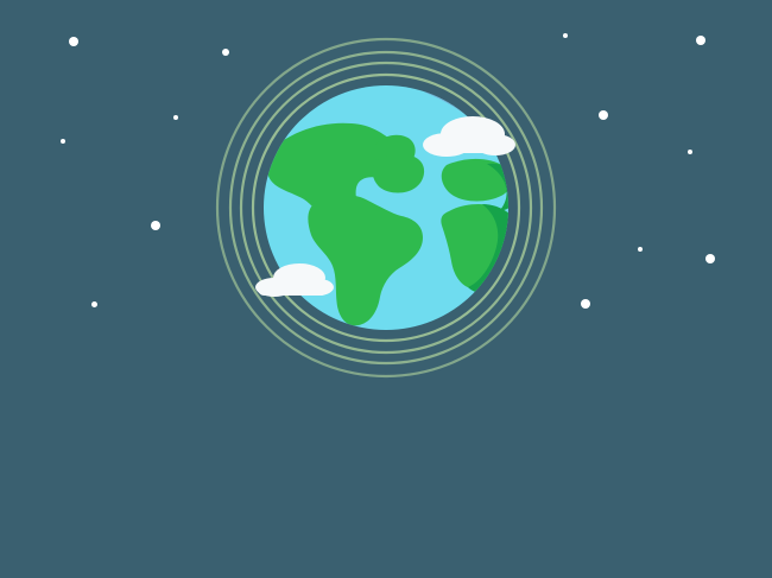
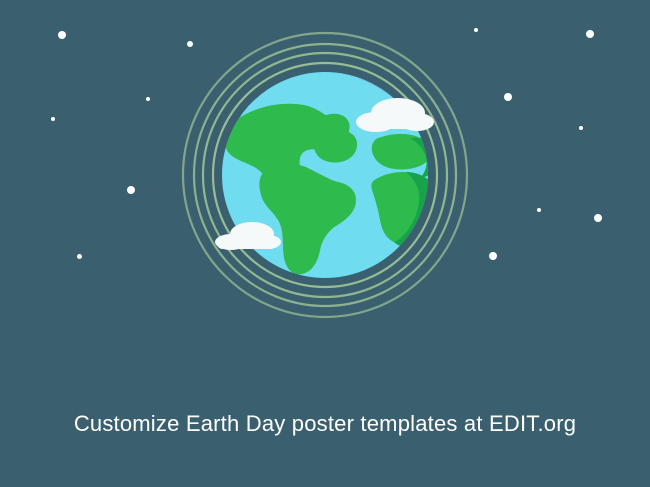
+ Customize Earth Day poster templates at EDIT.org
